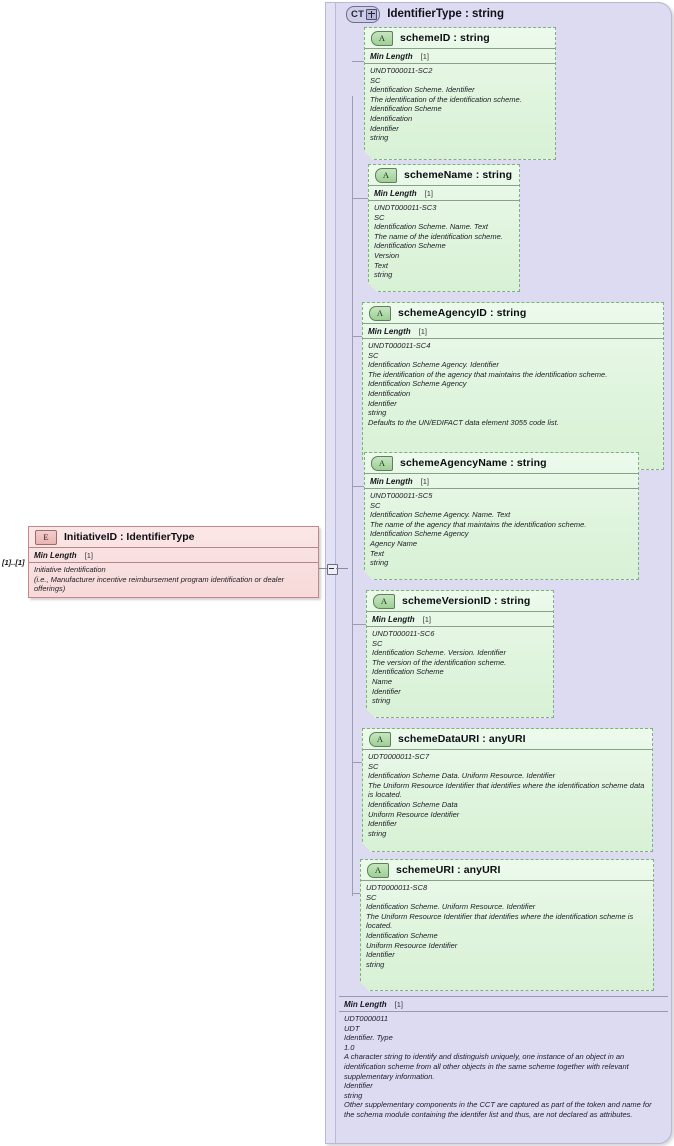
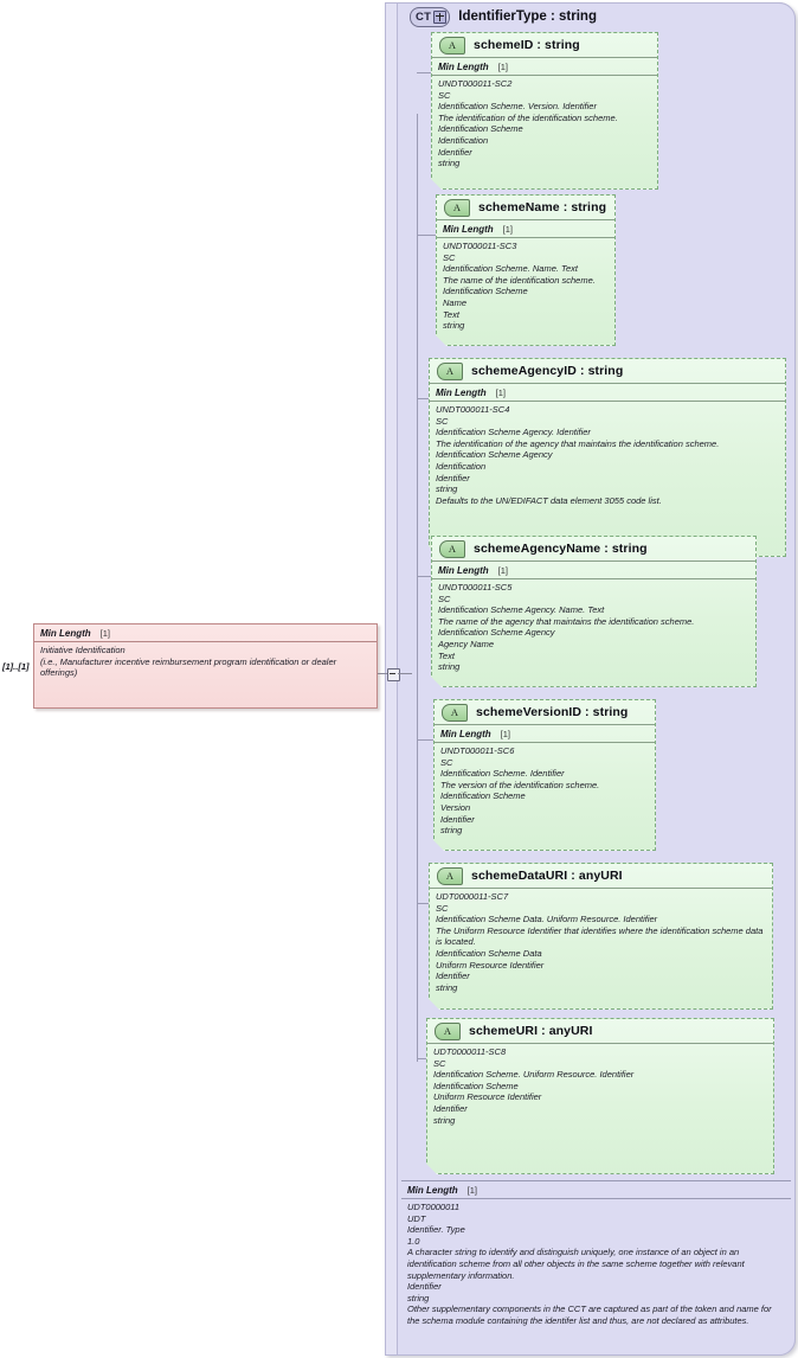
  CT
  IdentifierType : string
  [1]..[1]
- E
- InitiativeID : IdentifierType
  Min Length
  [1]
  Initiative Identification
  (i.e., Manufacturer incentive reimbursement program identification or dealer
  offerings)
  A
  schemeID : string
  Min Length
  [1]
  UNDT000011-SC2
  SC
- Identification Scheme. Identifier
+ Identification Scheme. Version. Identifier
  The identification of the identification scheme.
  Identification Scheme
  Identification
  Identifier
  string
  A
  schemeName : string
  Min Length
  [1]
  UNDT000011-SC3
  SC
  Identification Scheme. Name. Text
  The name of the identification scheme.
  Identification Scheme
- Version
+ Name
  Text
  string
  A
  schemeAgencyID : string
  Min Length
  [1]
  UNDT000011-SC4
  SC
  Identification Scheme Agency. Identifier
  The identification of the agency that maintains the identification scheme.
  Identification Scheme Agency
  Identification
  Identifier
  string
  Defaults to the UN/EDIFACT data element 3055 code list.
  A
  schemeAgencyName : string
  Min Length
  [1]
  UNDT000011-SC5
  SC
  Identification Scheme Agency. Name. Text
  The name of the agency that maintains the identification scheme.
  Identification Scheme Agency
  Agency Name
  Text
  string
  A
  schemeVersionID : string
  Min Length
  [1]
  UNDT000011-SC6
  SC
- Identification Scheme. Version. Identifier
+ Identification Scheme. Identifier
  The version of the identification scheme.
  Identification Scheme
- Name
+ Version
  Identifier
  string
  A
  schemeDataURI : anyURI
  UDT0000011-SC7
  SC
  Identification Scheme Data. Uniform Resource. Identifier
  The Uniform Resource Identifier that identifies where the identification scheme data is located.
  Identification Scheme Data
  Uniform Resource Identifier
  Identifier
  string
  A
  schemeURI : anyURI
  UDT0000011-SC8
  SC
  Identification Scheme. Uniform Resource. Identifier
- The Uniform Resource Identifier that identifies where the identification scheme is located.
  Identification Scheme
  Uniform Resource Identifier
  Identifier
  string
  Min Length
  [1]
  UDT0000011
  UDT
  Identifier. Type
  1.0
  A character string to identify and distinguish uniquely, one instance of an object in an identification scheme from all other objects in the same scheme together with relevant supplementary information.
  Identifier
  string
  Other supplementary components in the CCT are captured as part of the token and name for the schema module containing the identifer list and thus, are not declared as attributes.
